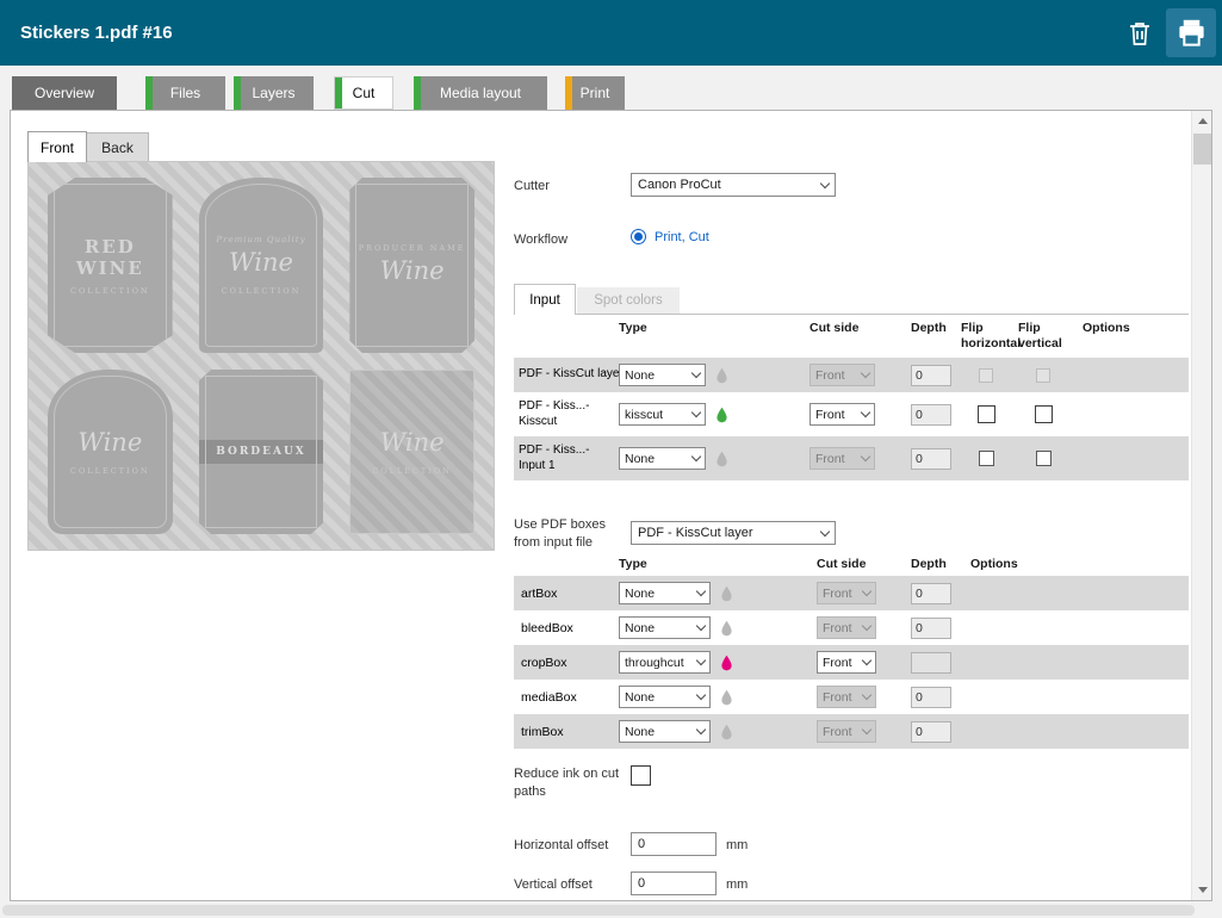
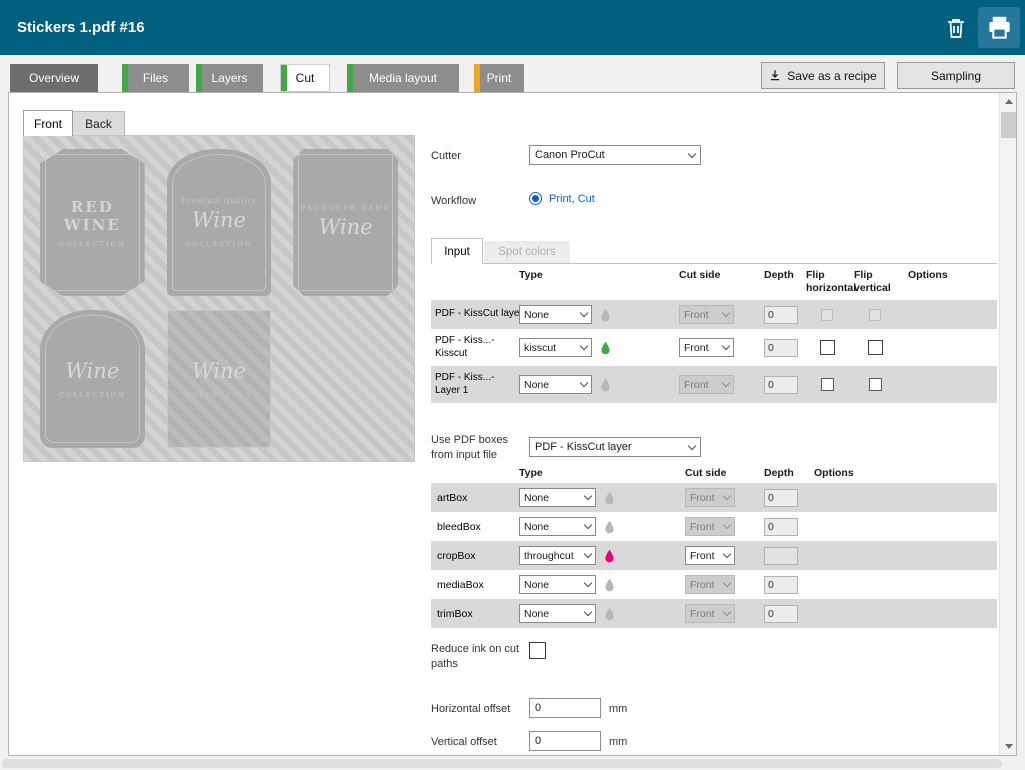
  Stickers 1.pdf #16
  Overview
  Files
  Layers
  Cut
  Media layout
  Print
+ Save as a recipe
+ Sampling
  Front
  Back
  RED WINE
  COLLECTION
  Premium Quality
  Wine
  COLLECTION
  PRODUCER NAME
  Wine
  Wine
  COLLECTION
- BORDEAUX
  Wine
  Cutter
  Canon ProCut
  Workflow
  Print, Cut
  Input
  Spot colors
  Type
  Cut side
  Depth
  Flip horizonta
  Flip vertical
  Options
  PDF - KissCut laye
  None
  Front
  0
  PDF - Kiss...- Kisscut
  kisscut
  Front
  0
- PDF - Kiss...- Input 1
+ PDF - Kiss...- Layer 1
  None
  Front
  0
  Use PDF boxes from input file
  PDF - KissCut layer
  Type
  Cut side
  Depth
  Options
  artBox
  None
  Front
  0
  bleedBox
  None
  Front
  0
  cropBox
  throughcut
  Front
  mediaBox
  None
  Front
  0
  trimBox
  None
  Front
  0
  Reduce ink on cut paths
  Horizontal offset
  0
  mm
  Vertical offset
  0
  mm
